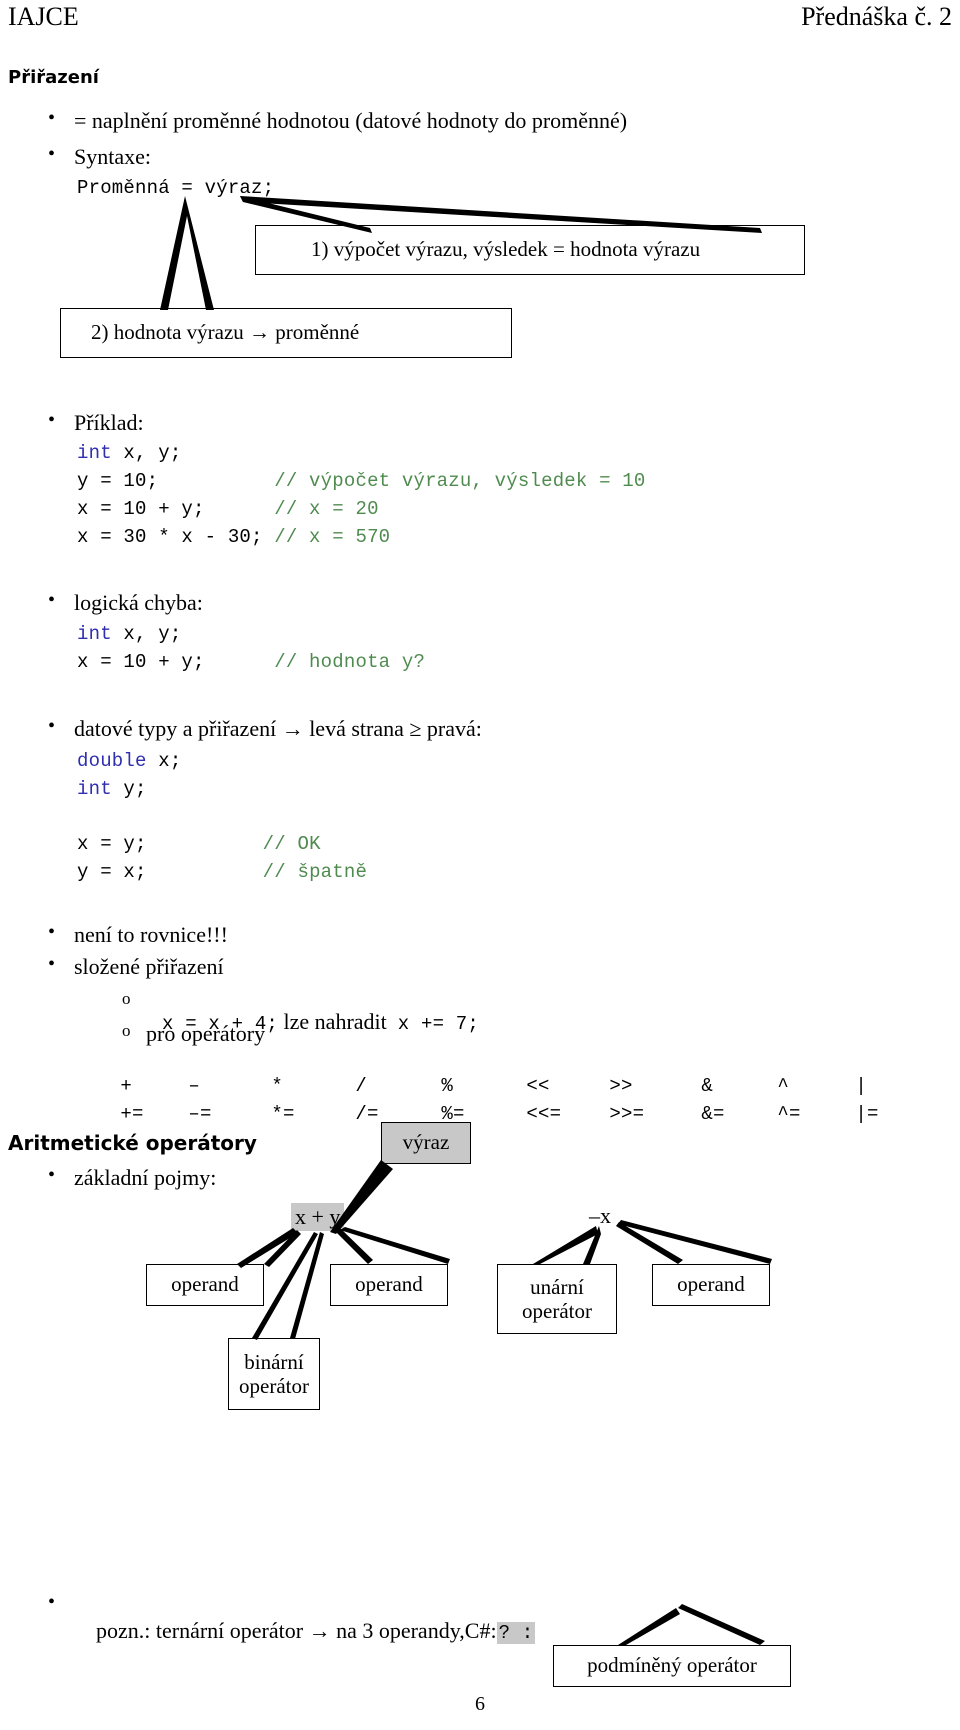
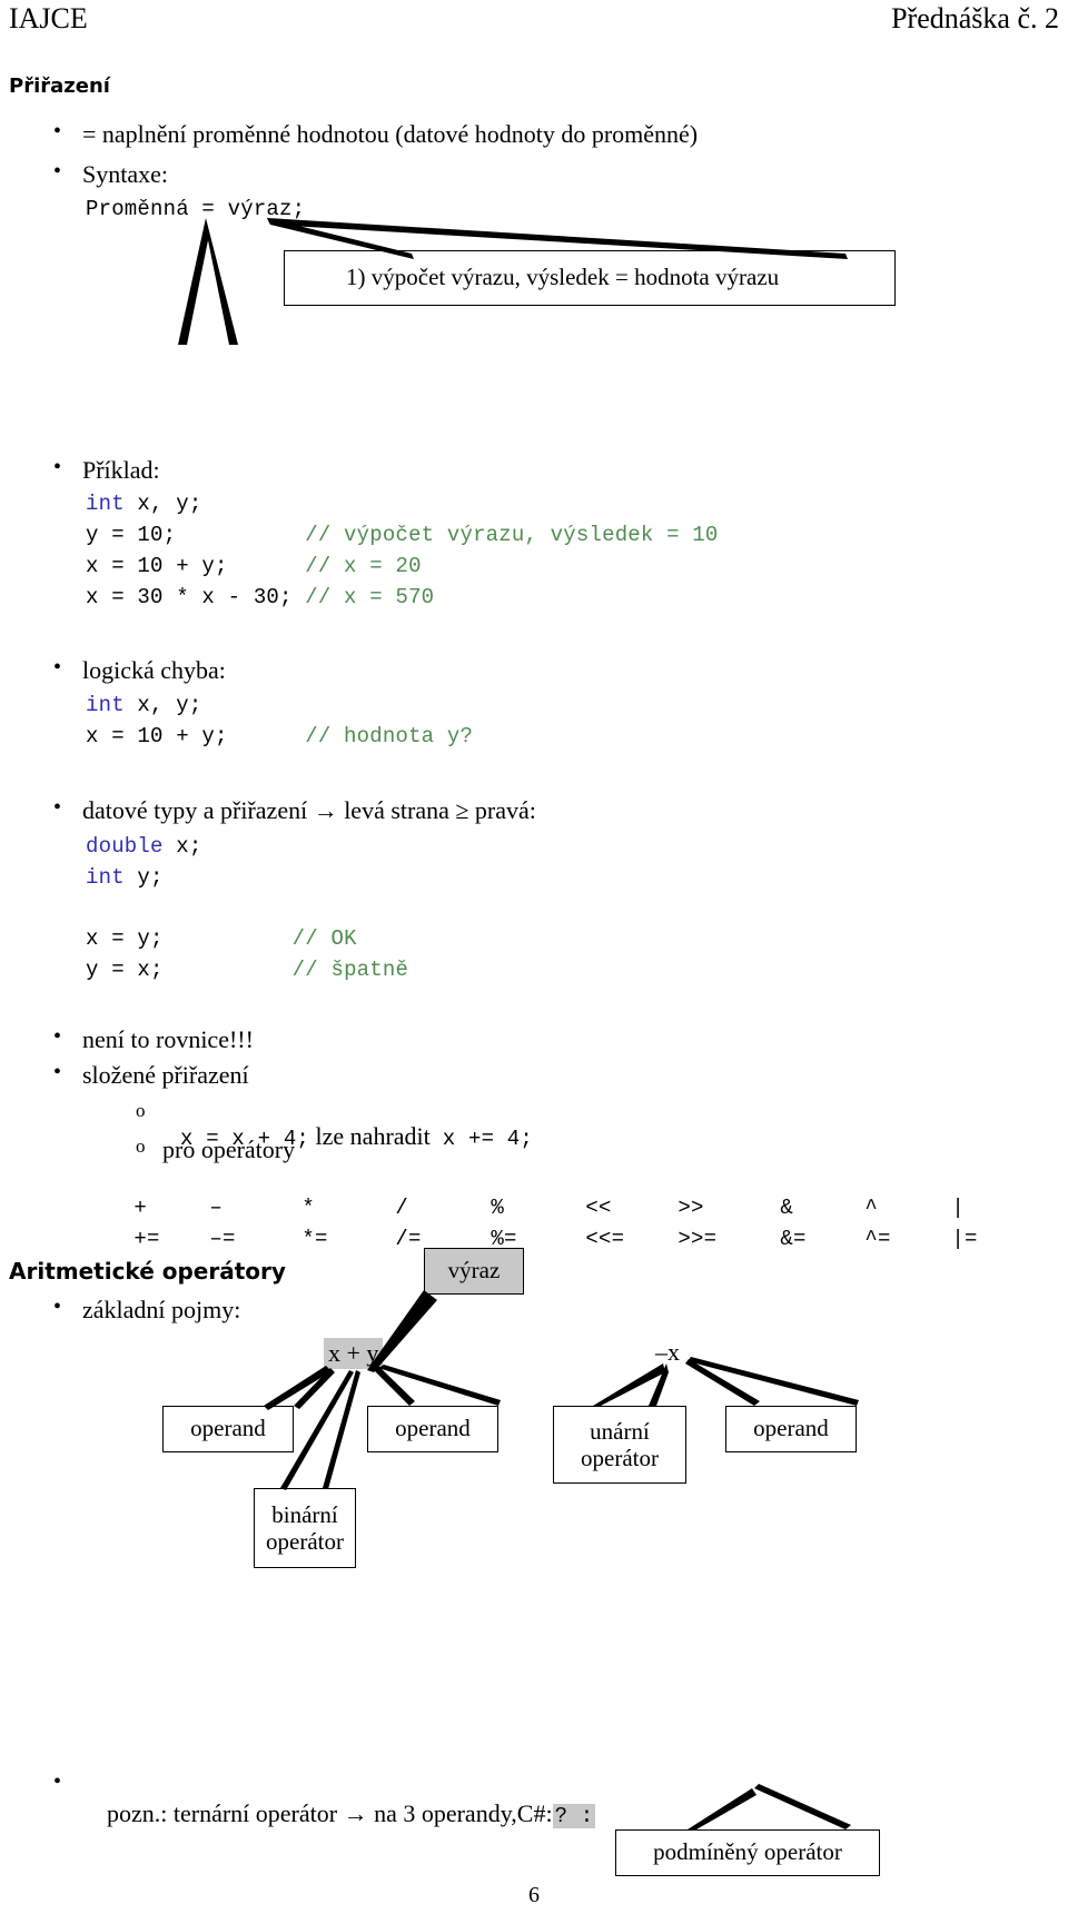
  IAJCE
  Přednáška č. 2
  Přiřazení
  = naplnění proměnné hodnotou (datové hodnoty do proměnné)
  Syntaxe:
  Proměnná = výraz;
  1) výpočet výrazu, výsledek = hodnota výrazu
- 2) hodnota výrazu → proměnné
  Příklad:
  int x, y;
  y = 10; // výpočet výrazu, výsledek = 10
  x = 10 + y; // x = 20
  x = 30 * x - 30; // x = 570
  logická chyba:
  int x, y;
  x = 10 + y; // hodnota y?
  datové typy a přiřazení → levá strana ≥ pravá:
  double x;
  int y;
  x = y; // OK
  y = x; // špatně
  není to rovnice!!!
  složené přiřazení
- x = x + 4; lze nahradit x += 7;
+ x = x + 4; lze nahradit x += 4;
  pro operátory
  + – * / % << >> & ^ |
  += –= *= /= %= <<= >>= &= ^= |=
  Aritmetické operátory
  základní pojmy:
  výraz
  x + y
  –x
  operand
  operand
  unární
  operátor
  operand
  binární
  operátor
  pozn.: ternární operátor → na 3 operandy,C#:? :
  podmíněný operátor
  6
